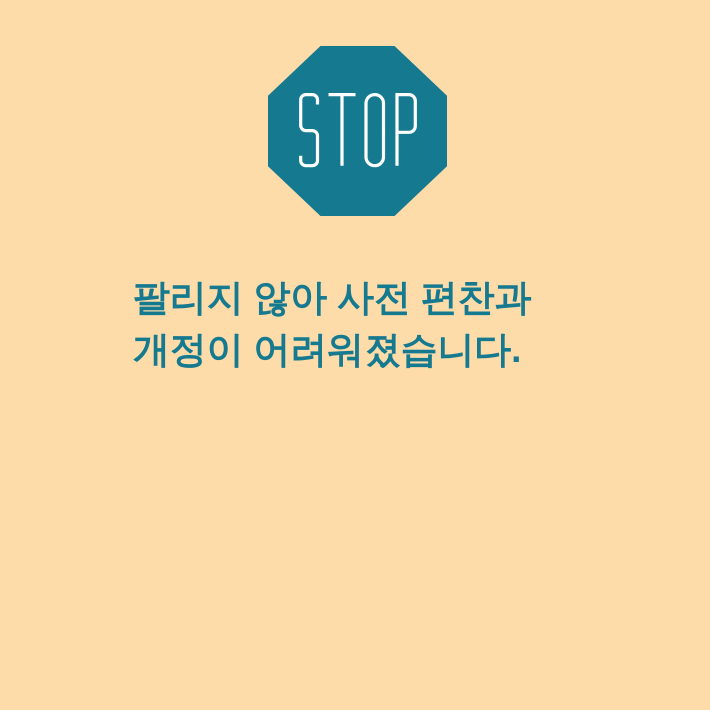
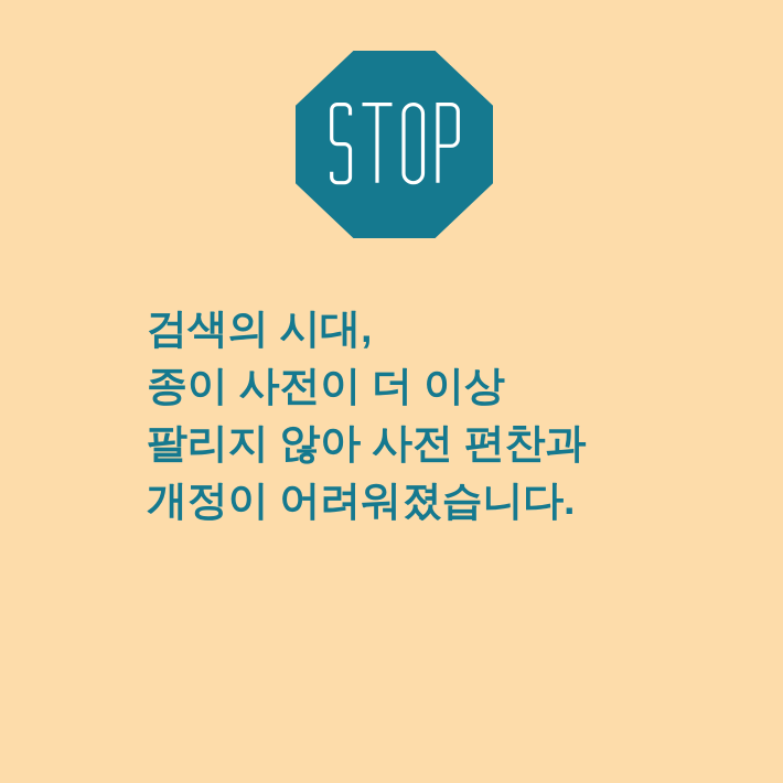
+ 검색의 시대,
+ 종이 사전이 더 이상
  팔리지 않아 사전 편찬과
  개정이 어려워졌습니다.
